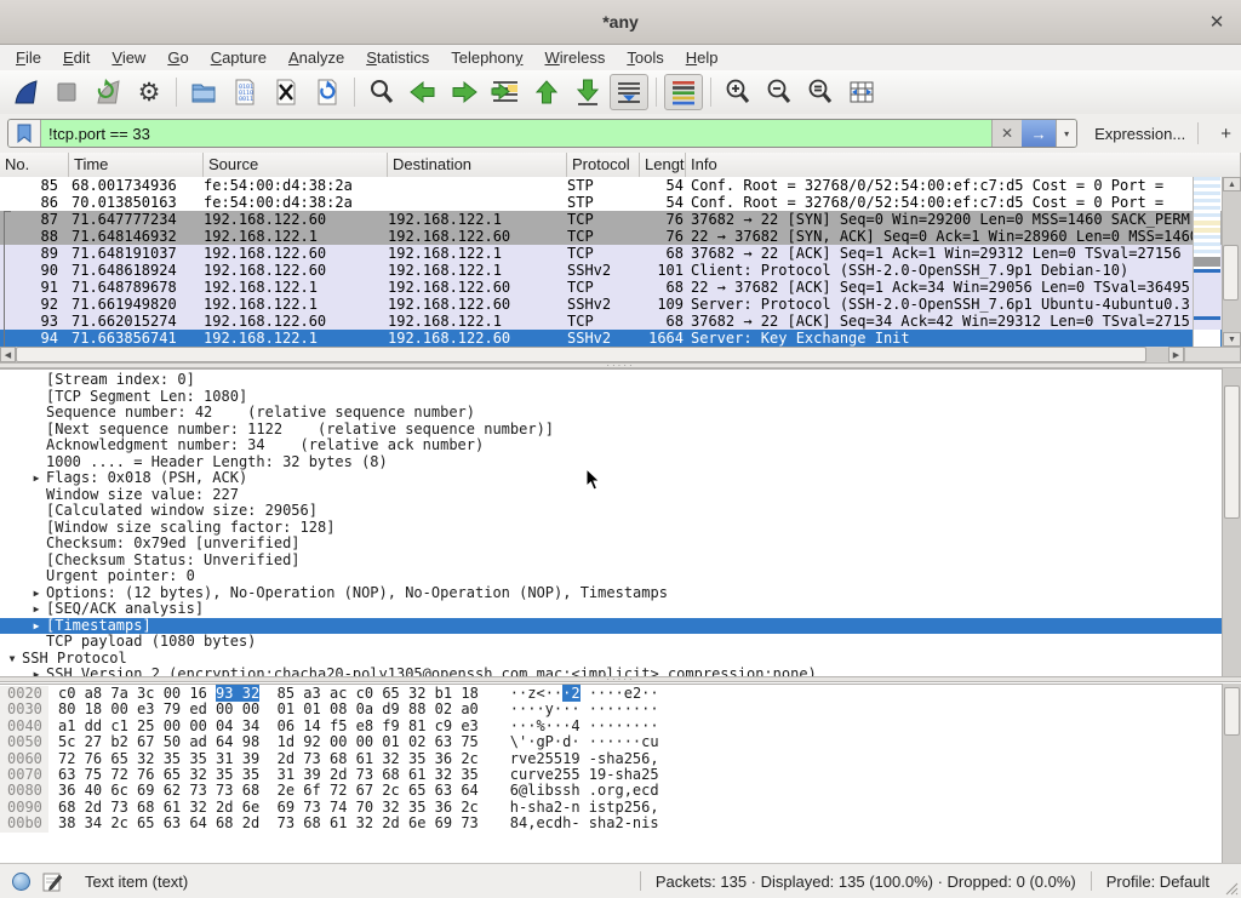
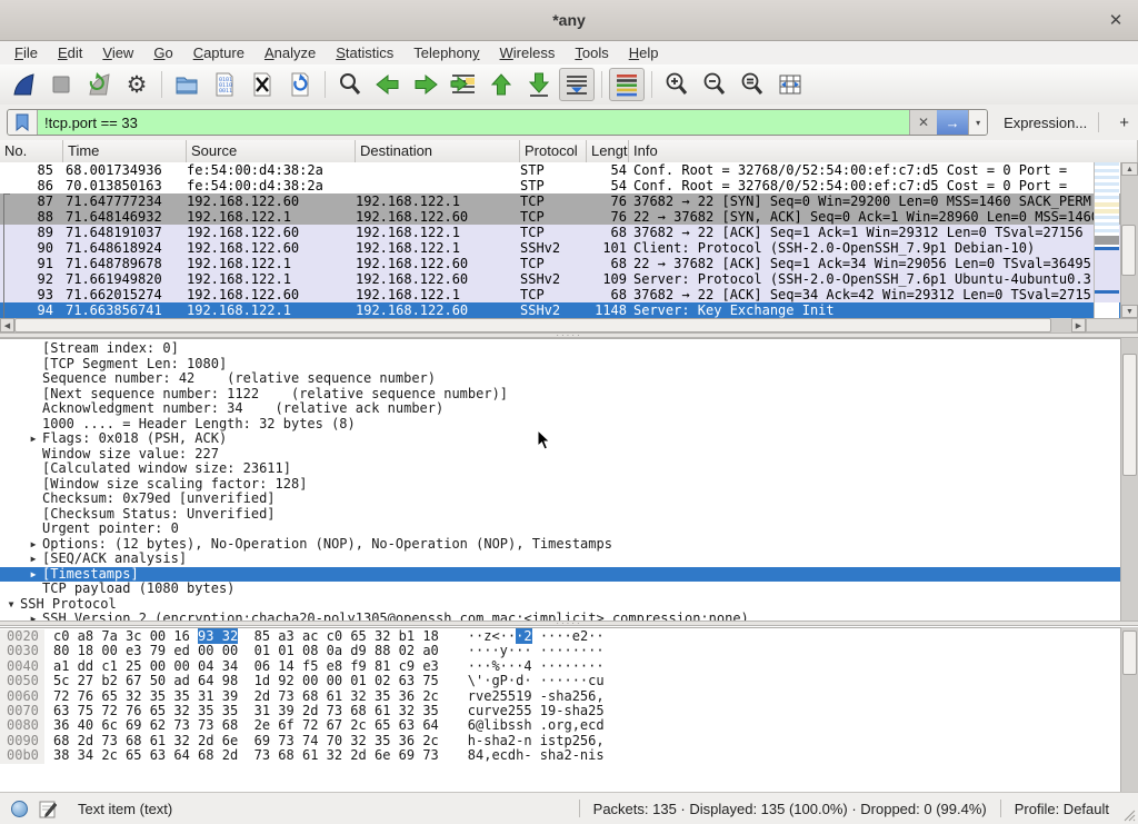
  *any
  ✕
  File
  Edit
  View
  Go
  Capture
  Analyze
  Statistics
  Telephony
  Wireless
  Tools
  Help
  ⚙
  !tcp.port == 33
  ✕
  →
  ▾
  Expression...
  +
  No.
  Time
  Source
  Destination
  Protocol
  Lengt
  Info
  85
  68.001734936
  fe:54:00:d4:38:2a
  STP
  54
  Conf. Root = 32768/0/52:54:00:ef:c7:d5 Cost = 0 Port =
  86
  70.013850163
  fe:54:00:d4:38:2a
  STP
  54
  Conf. Root = 32768/0/52:54:00:ef:c7:d5 Cost = 0 Port =
  87
  71.647777234
  192.168.122.60
  192.168.122.1
  TCP
  76
  37682 → 22 [SYN] Seq=0 Win=29200 Len=0 MSS=1460 SACK_PERM
  88
  71.648146932
  192.168.122.1
  192.168.122.60
  TCP
  76
  22 → 37682 [SYN, ACK] Seq=0 Ack=1 Win=28960 Len=0 MSS=146
  89
  71.648191037
  192.168.122.60
  192.168.122.1
  TCP
  68
  37682 → 22 [ACK] Seq=1 Ack=1 Win=29312 Len=0 TSval=27156
  90
  71.648618924
  192.168.122.60
  192.168.122.1
  SSHv2
  101
  Client: Protocol (SSH-2.0-OpenSSH_7.9p1 Debian-10)
  91
  71.648789678
  192.168.122.1
  192.168.122.60
  TCP
  68
  22 → 37682 [ACK] Seq=1 Ack=34 Win=29056 Len=0 TSval=36495
  92
  71.661949820
  192.168.122.1
  192.168.122.60
  SSHv2
  109
  Server: Protocol (SSH-2.0-OpenSSH_7.6p1 Ubuntu-4ubuntu0.3
  93
  71.662015274
  192.168.122.60
  192.168.122.1
  TCP
  68
  37682 → 22 [ACK] Seq=34 Ack=42 Win=29312 Len=0 TSval=2715
  94
  71.663856741
  192.168.122.1
  192.168.122.60
  SSHv2
- 1664
+ 1148
  Server: Key Exchange Init
  ·····
  [Stream index: 0]
  [TCP Segment Len: 1080]
  Sequence number: 42 (relative sequence number)
  [Next sequence number: 1122 (relative sequence number)]
  Acknowledgment number: 34 (relative ack number)
  1000 .... = Header Length: 32 bytes (8)
  ▶
  Flags: 0x018 (PSH, ACK)
  Window size value: 227
- [Calculated window size: 29056]
+ [Calculated window size: 23611]
  [Window size scaling factor: 128]
  Checksum: 0x79ed [unverified]
  [Checksum Status: Unverified]
  Urgent pointer: 0
  ▶
  Options: (12 bytes), No-Operation (NOP), No-Operation (NOP), Timestamps
  ▶
  [SEQ/ACK analysis]
  ▶
  [Timestamps]
  TCP payload (1080 bytes)
  ▼
  SSH Protocol
  ▶
  SSH Version 2 (encryption:chacha20-poly1305@openssh.com mac:<implicit> compression:none)
  ·····
  0020
  c0 a8 7a 3c 00 16 93 32 85 a3 ac c0 65 32 b1 18
  ··z<···2 ····e2··
  0030
  80 18 00 e3 79 ed 00 00 01 01 08 0a d9 88 02 a0
  ····y··· ········
  0040
  a1 dd c1 25 00 00 04 34 06 14 f5 e8 f9 81 c9 e3
  ···%···4 ········
  0050
  5c 27 b2 67 50 ad 64 98 1d 92 00 00 01 02 63 75
  \'·gP·d· ······cu
  0060
  72 76 65 32 35 35 31 39 2d 73 68 61 32 35 36 2c
  rve25519 -sha256,
  0070
  63 75 72 76 65 32 35 35 31 39 2d 73 68 61 32 35
  curve255 19-sha25
  0080
  36 40 6c 69 62 73 73 68 2e 6f 72 67 2c 65 63 64
  6@libssh .org,ecd
  0090
  68 2d 73 68 61 32 2d 6e 69 73 74 70 32 35 36 2c
  h-sha2-n istp256,
  00b0
  38 34 2c 65 63 64 68 2d 73 68 61 32 2d 6e 69 73
  84,ecdh- sha2-nis
  Text item (text)
- Packets: 135 · Displayed: 135 (100.0%) · Dropped: 0 (0.0%)
+ Packets: 135 · Displayed: 135 (100.0%) · Dropped: 0 (99.4%)
  Profile: Default
